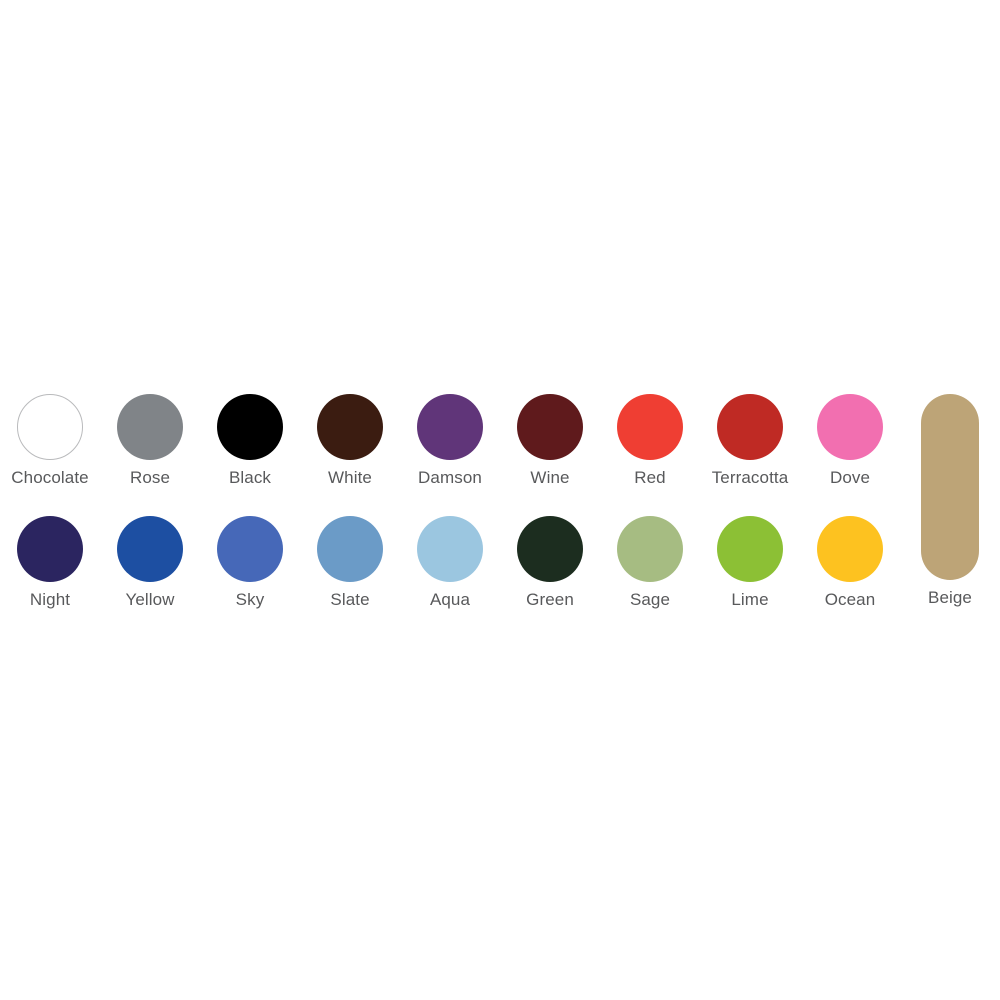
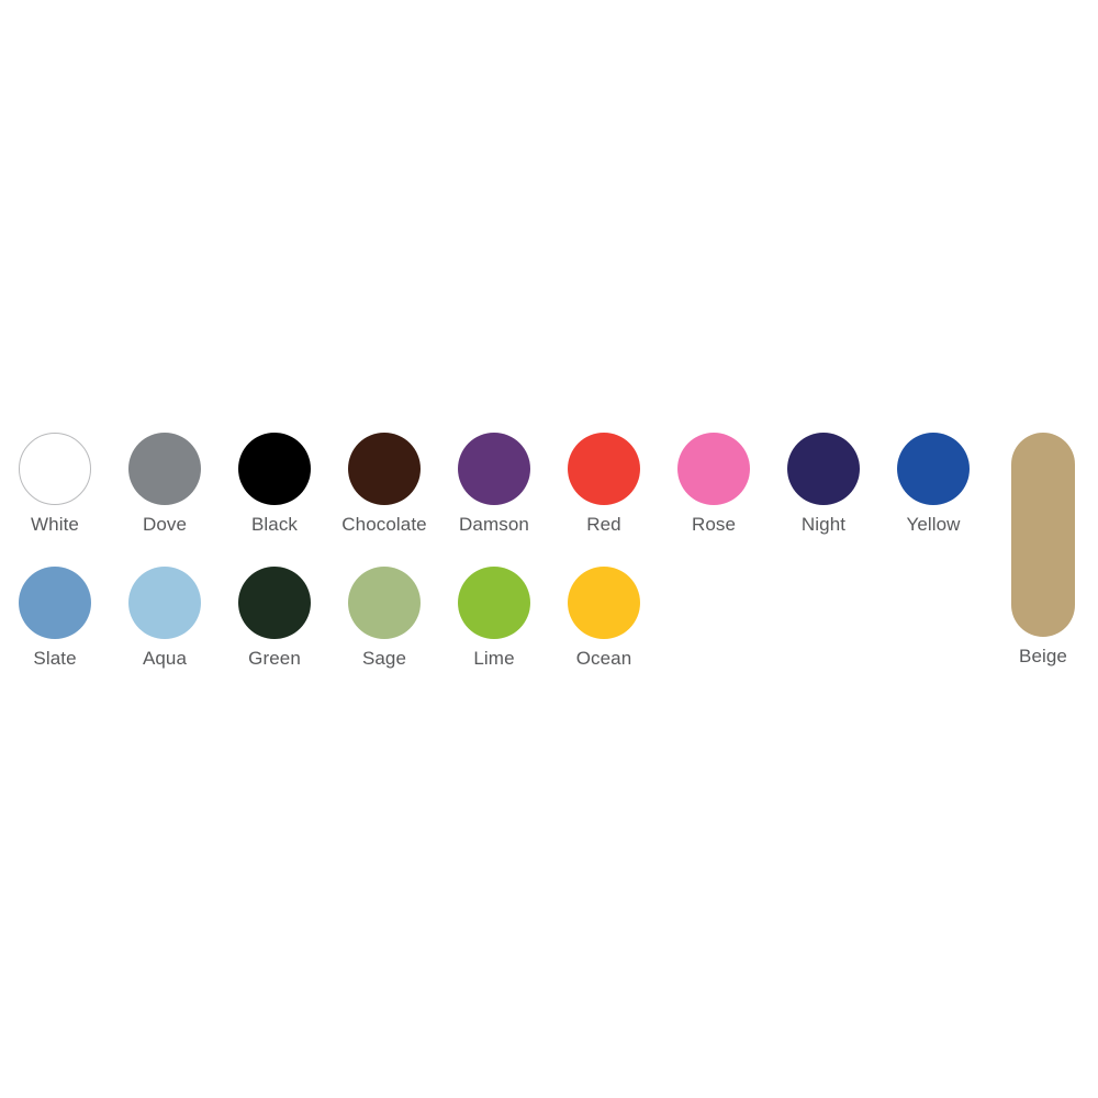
- Chocolate
+ White
- Rose
+ Dove
  Black
- White
+ Chocolate
  Damson
- Wine
  Red
- Terracotta
- Dove
+ Rose
  Night
  Yellow
- Sky
  Slate
  Aqua
  Green
  Sage
  Lime
  Ocean
  Beige
